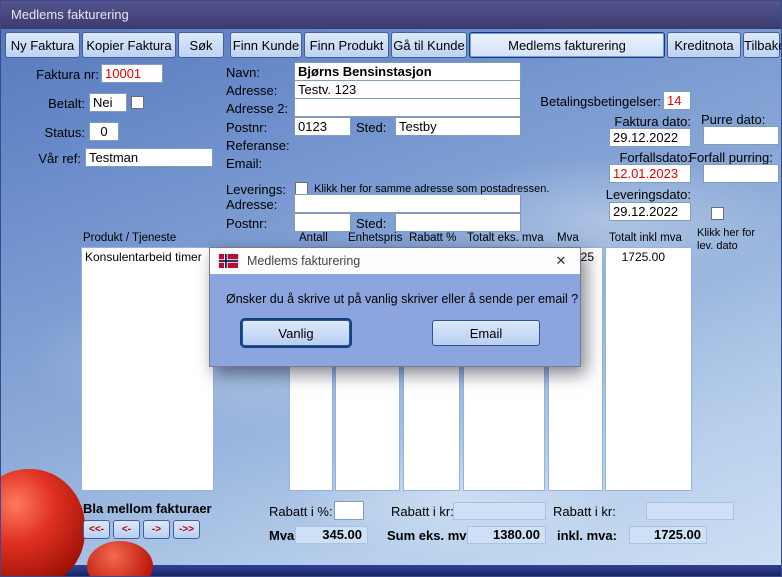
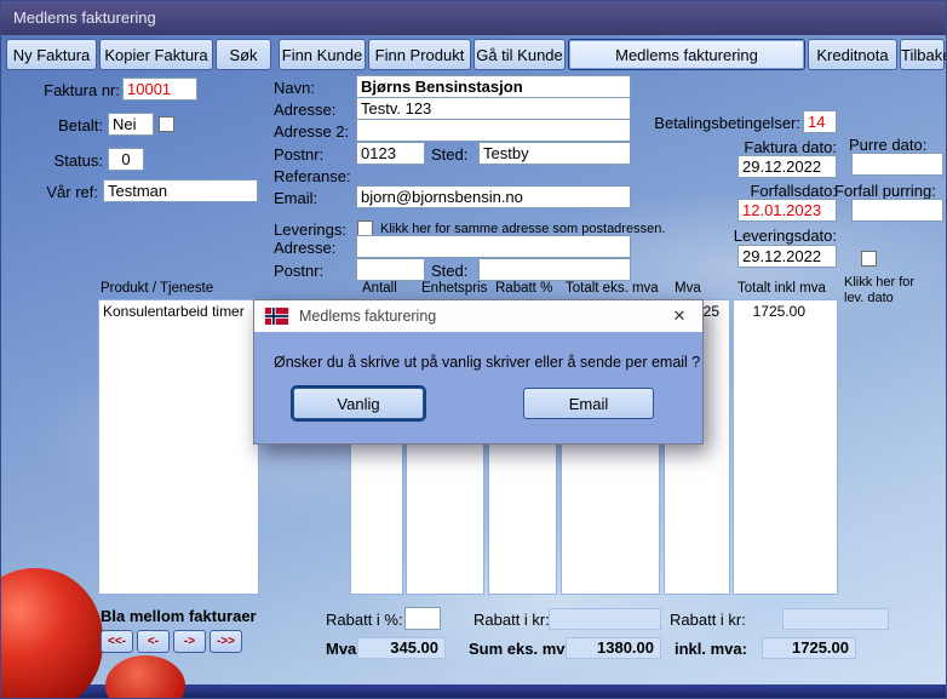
  Medlems fakturering
  Ny Faktura
  Kopier Faktura
  Søk
  Finn Kunde
  Finn Produkt
  Gå til Kunde
  Medlems fakturering
  Kreditnota
  Tilbak
  Faktura nr:
  10001
  Betalt:
  Nei
  Status:
  0
  Vår ref:
  Testman
  Navn:
  Bjørns Bensinstasjon
  Adresse:
  Testv. 123
  Adresse 2:
  Postnr:
  0123
  Sted:
  Testby
  Referanse:
  Email:
+ bjorn@bjornsbensin.no
  Leverings:
  Klikk her for samme adresse som postadressen.
  Adresse:
  Postnr:
  Sted:
  Betalingsbetingelser:
  14
  Faktura dato:
  29.12.2022
  Purre dato:
  Forfallsdato:
  12.01.2023
  Forfall purring:
  Leveringsdato:
  29.12.2022
  Klikk her for lev. dato
  Produkt / Tjeneste
  Antall
  Enhetspris
  Rabatt %
  Totalt eks. mva
  Mva
  Totalt inkl mva
  Konsulentarbeid timer
  25
  1725.00
  Bla mellom fakturaer
  <<-
  <-
  ->
  ->>
  Rabatt i %:
  Rabatt i kr
  Rabatt i kr:
  Mva
  345.00
  Sum eks. mv
  1380.00
  inkl. mva:
  1725.00
  Medlems fakturering
  ✕
  Ønsker du å skrive ut på vanlig skriver eller å sende per email ?
  Vanlig
  Email
